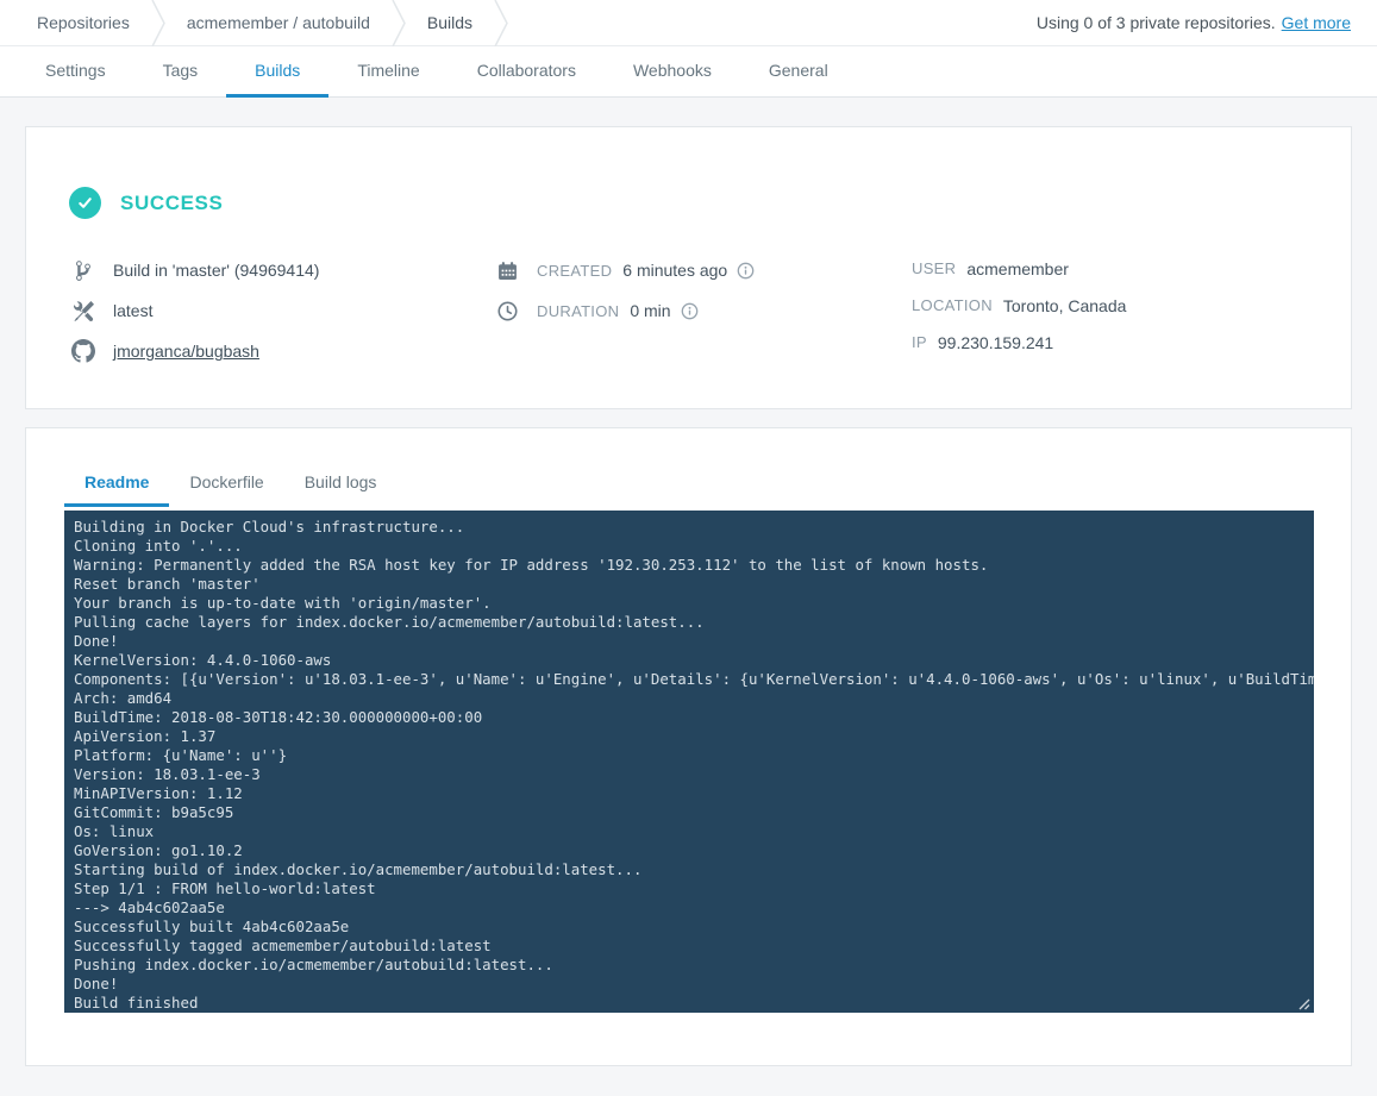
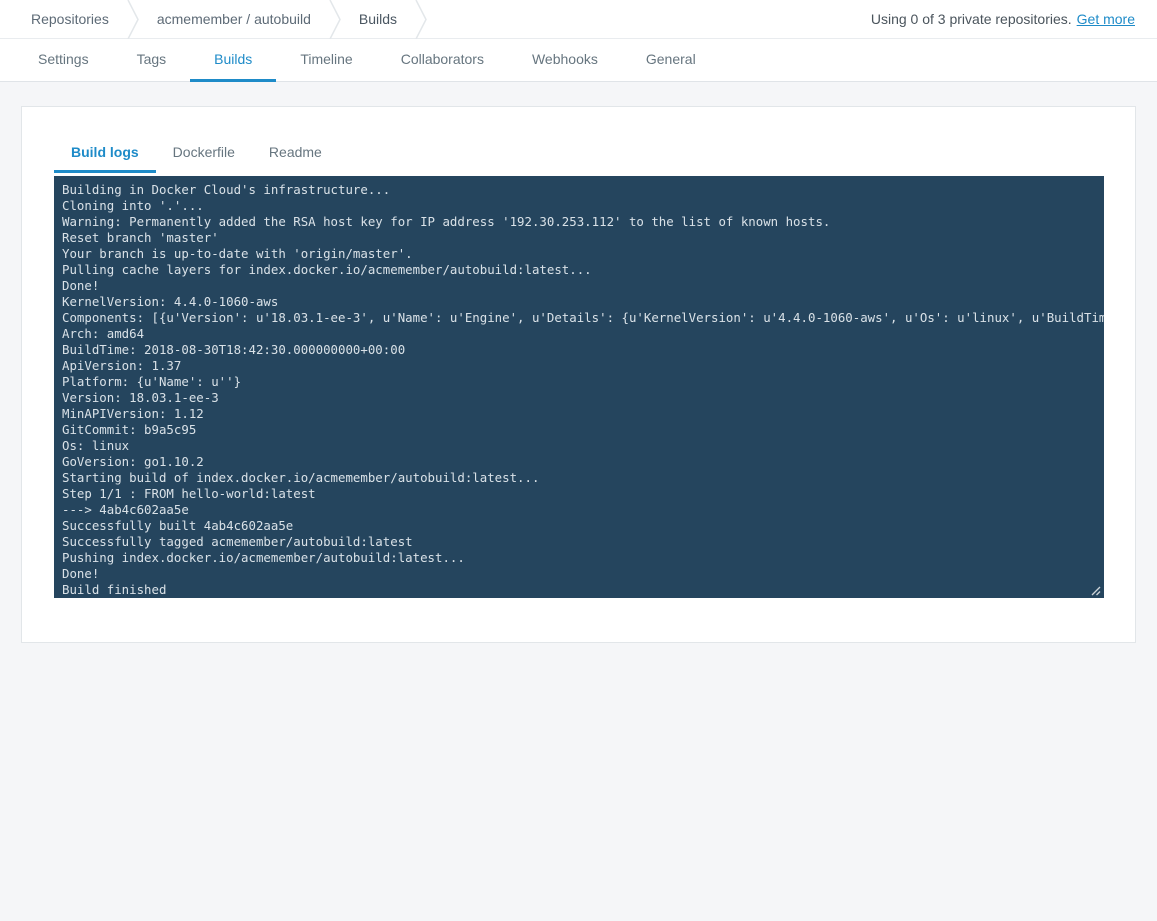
  Repositories
  acmemember / autobuild
  Builds
  Using 0 of 3 private repositories.
  Get more
  Settings
  Tags
  Builds
  Timeline
  Collaborators
  Webhooks
  General
- SUCCESS
- Build in 'master' (94969414)
- latest
- jmorganca/bugbash
- CREATED
- 6 minutes ago
- DURATION
- 0 min
- USER
- acmemember
- LOCATION
- Toronto, Canada
- IP
- 99.230.159.241
- Readme
+ Build logs
  Dockerfile
- Build logs
+ Readme
  Building in Docker Cloud's infrastructure...
  Cloning into '.'...
  Warning: Permanently added the RSA host key for IP address '192.30.253.112' to the list of known hosts.
  Reset branch 'master'
  Your branch is up-to-date with 'origin/master'.
  Pulling cache layers for index.docker.io/acmemember/autobuild:latest...
  Done!
  KernelVersion: 4.4.0-1060-aws
  Components: [{u'Version': u'18.03.1-ee-3', u'Name': u'Engine', u'Details': {u'KernelVersion': u'4.4.0-1060-aws', u'Os': u'linux', u'BuildTim
  Arch: amd64
  BuildTime: 2018-08-30T18:42:30.000000000+00:00
  ApiVersion: 1.37
  Platform: {u'Name': u''}
  Version: 18.03.1-ee-3
  MinAPIVersion: 1.12
  GitCommit: b9a5c95
  Os: linux
  GoVersion: go1.10.2
  Starting build of index.docker.io/acmemember/autobuild:latest...
  Step 1/1 : FROM hello-world:latest
  ---> 4ab4c602aa5e
  Successfully built 4ab4c602aa5e
  Successfully tagged acmemember/autobuild:latest
  Pushing index.docker.io/acmemember/autobuild:latest...
  Done!
  Build finished
